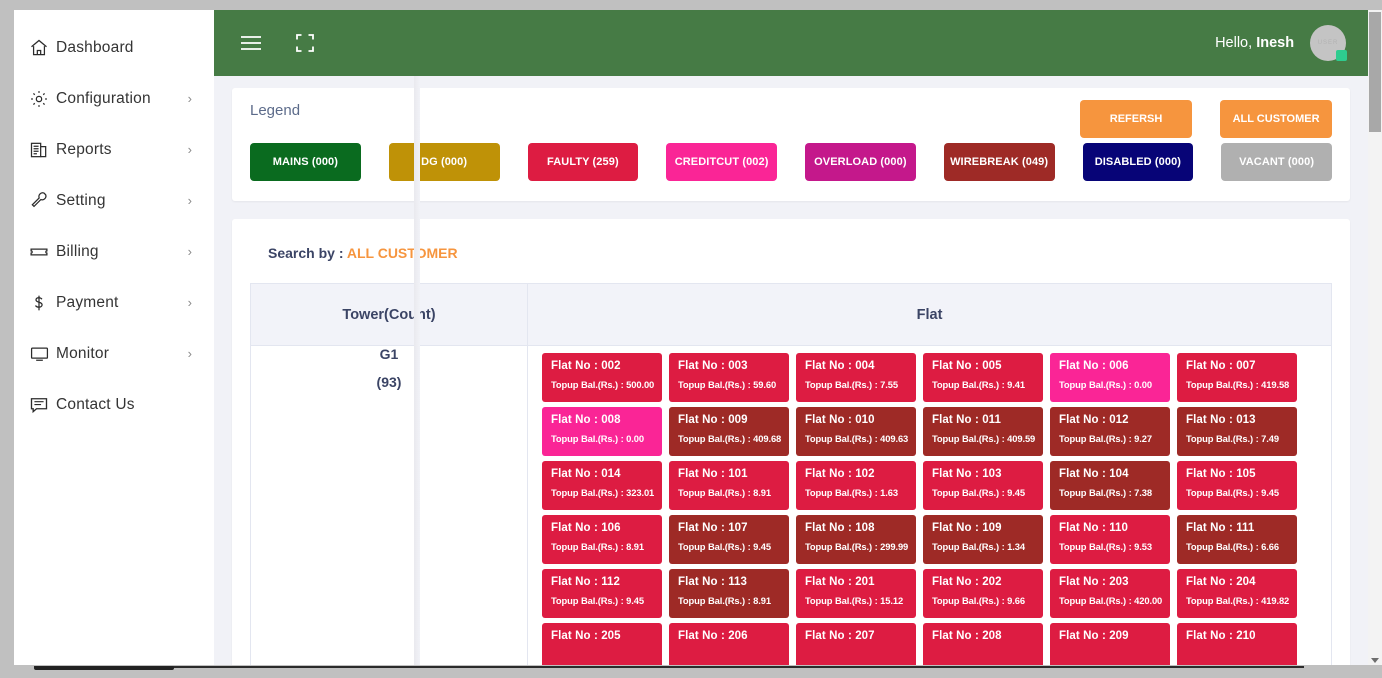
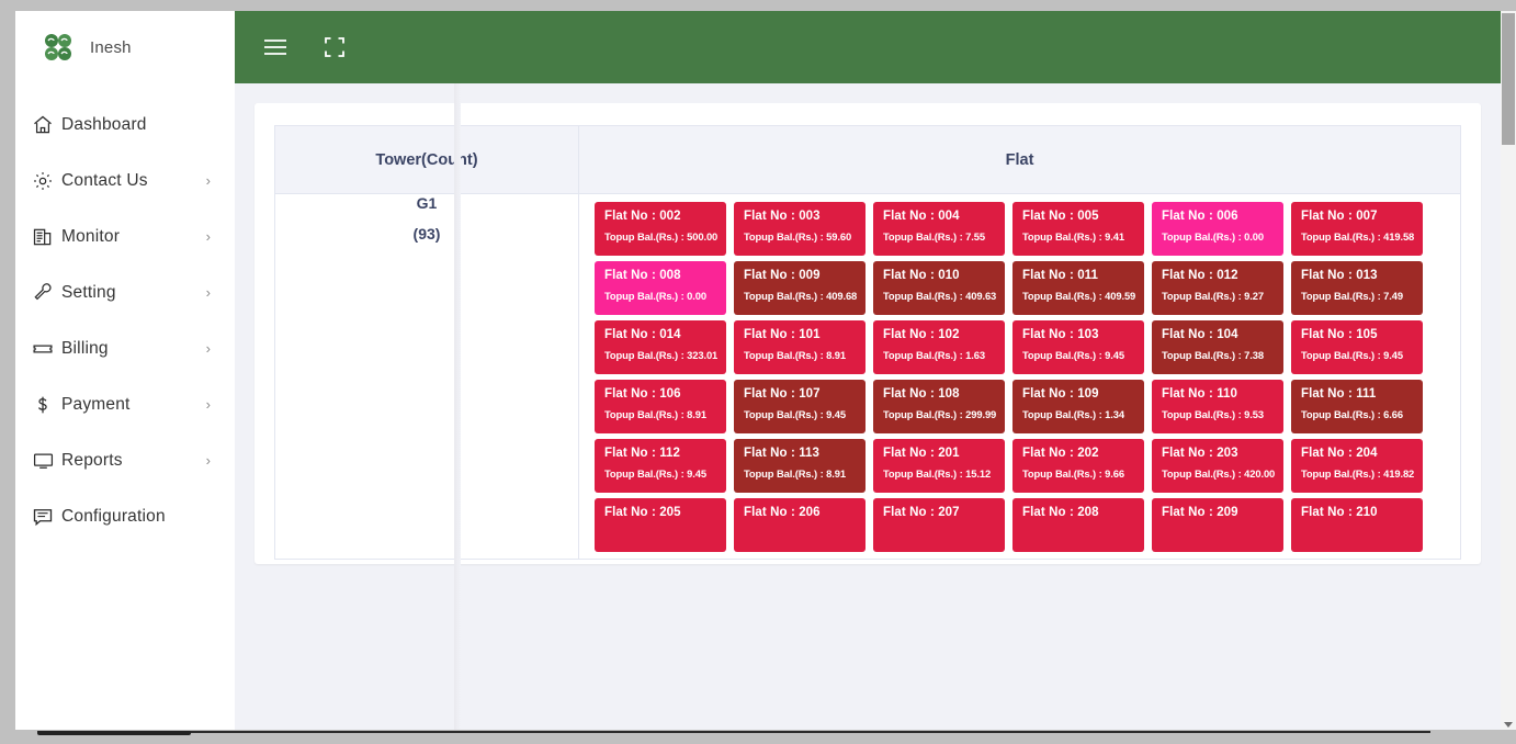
+ Inesh
  Dashboard
- Configuration
+ Contact Us
  ›
- Reports
+ Monitor
  ›
  Setting
  ›
  Billing
  ›
  Payment
  ›
- Monitor
+ Reports
  ›
- Contact Us
+ Configuration
- Hello, Inesh
- Legend
- REFERSH
- ALL CUSTOMER
- MAINS (000)
- DG (000)
- FAULTY (259)
- CREDITCUT (002)
- OVERLOAD (000)
- WIREBREAK (049)
- DISABLED (000)
- VACANT (000)
- Search by : ALL CUSTOMER
  Tower(Count)	Flat
  G1 (93)	Flat No : 002Topup Bal.(Rs.) : 500.00Flat No : 003Topup Bal.(Rs.) : 59.60Flat No : 004Topup Bal.(Rs.) : 7.55Flat No : 005Topup Bal.(Rs.) : 9.41Flat No : 006Topup Bal.(Rs.) : 0.00Flat No : 007Topup Bal.(Rs.) : 419.58Flat No : 008Topup Bal.(Rs.) : 0.00Flat No : 009Topup Bal.(Rs.) : 409.68Flat No : 010Topup Bal.(Rs.) : 409.63Flat No : 011Topup Bal.(Rs.) : 409.59Flat No : 012Topup Bal.(Rs.) : 9.27Flat No : 013Topup Bal.(Rs.) : 7.49Flat No : 014Topup Bal.(Rs.) : 323.01Flat No : 101Topup Bal.(Rs.) : 8.91Flat No : 102Topup Bal.(Rs.) : 1.63Flat No : 103Topup Bal.(Rs.) : 9.45Flat No : 104Topup Bal.(Rs.) : 7.38Flat No : 105Topup Bal.(Rs.) : 9.45Flat No : 106Topup Bal.(Rs.) : 8.91Flat No : 107Topup Bal.(Rs.) : 9.45Flat No : 108Topup Bal.(Rs.) : 299.99Flat No : 109Topup Bal.(Rs.) : 1.34Flat No : 110Topup Bal.(Rs.) : 9.53Flat No : 111Topup Bal.(Rs.) : 6.66Flat No : 112Topup Bal.(Rs.) : 9.45Flat No : 113Topup Bal.(Rs.) : 8.91Flat No : 201Topup Bal.(Rs.) : 15.12Flat No : 202Topup Bal.(Rs.) : 9.66Flat No : 203Topup Bal.(Rs.) : 420.00Flat No : 204Topup Bal.(Rs.) : 419.82Flat No : 205 Flat No : 206 Flat No : 207 Flat No : 208 Flat No : 209 Flat No : 210
